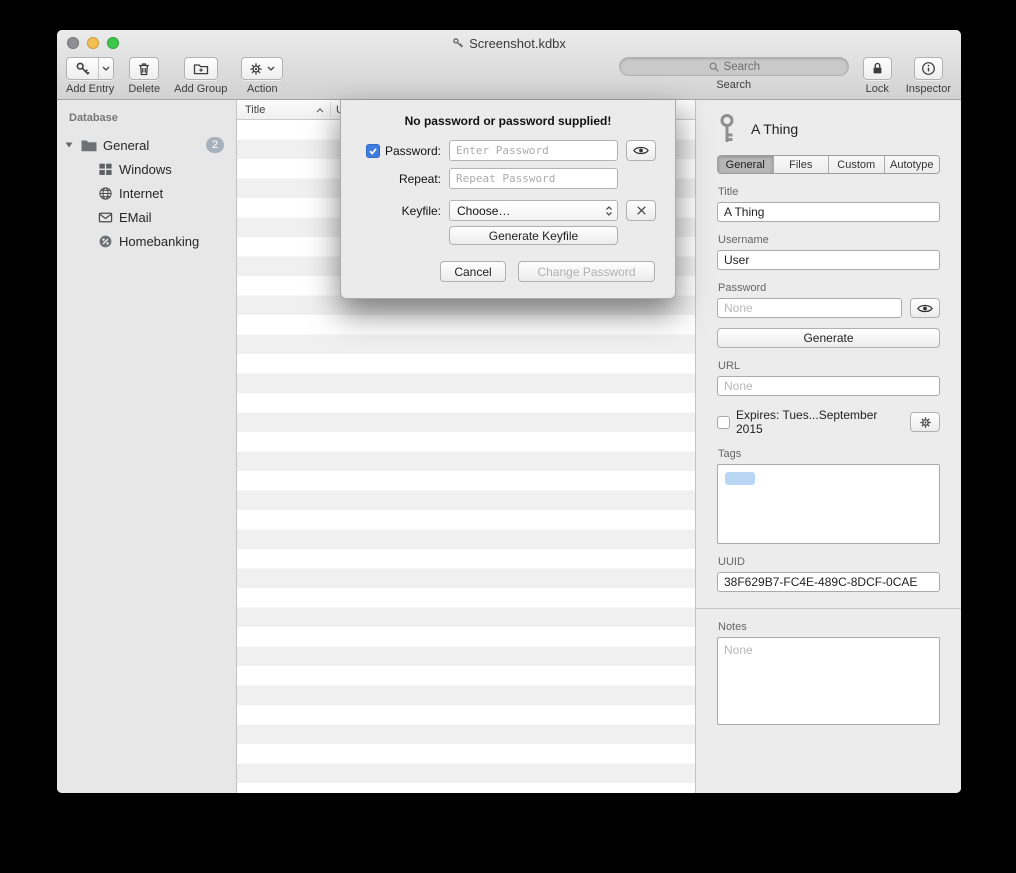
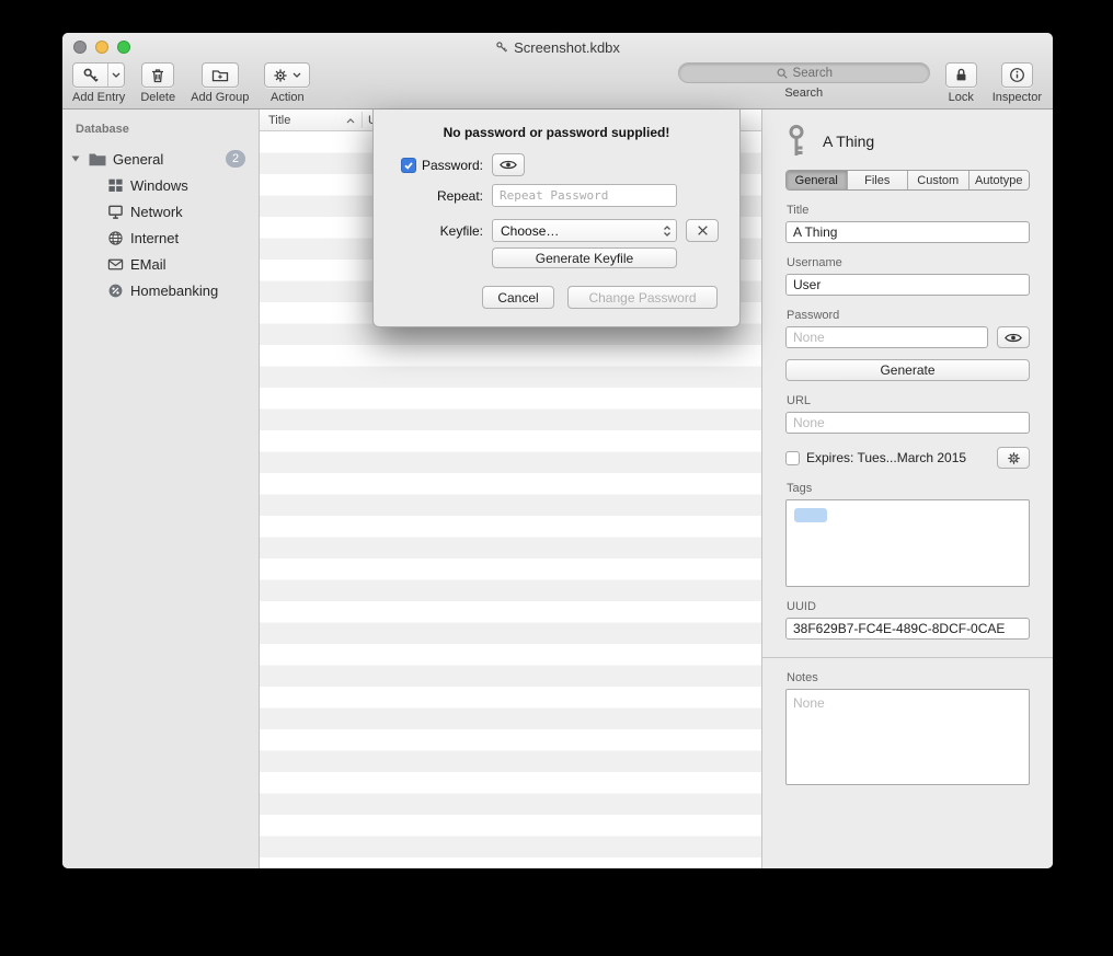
  Screenshot.kdbx
  Add Entry
  Delete
  Add Group
  Action
  Search
  Search
  Lock
  Inspector
  Database
  General
  2
  Windows
+ Network
  Internet
  EMail
  Homebanking
  Title
  A Thing
  General
  Files
  Custom
  Autotype
  Title
  A Thing
  Username
  User
  Password
  None
  Generate
  URL
  None
- Expires: Tues...September 2015
+ Expires: Tues...March 2015
  Tags
  UUID
  38F629B7-FC4E-489C-8DCF-0CAE
  Notes
  None
  No password or password supplied!
  Password:
- Enter Password
  Repeat:
  Repeat Password
  Keyfile:
  Choose…
  Generate Keyfile
  Cancel
  Change Password
